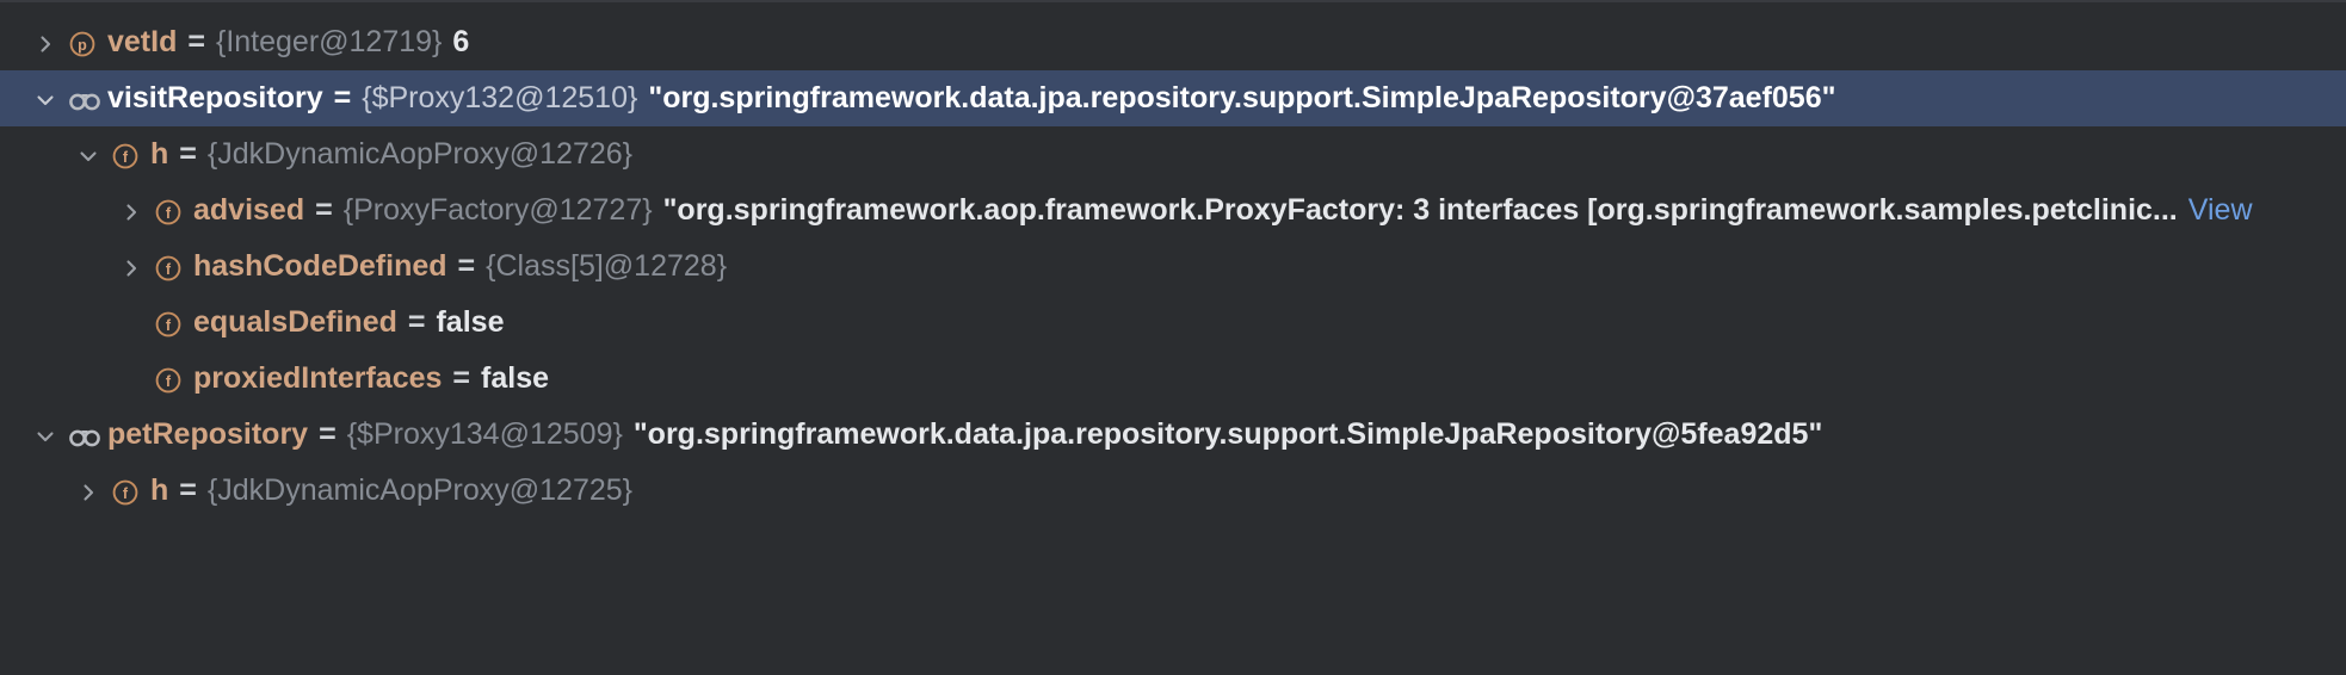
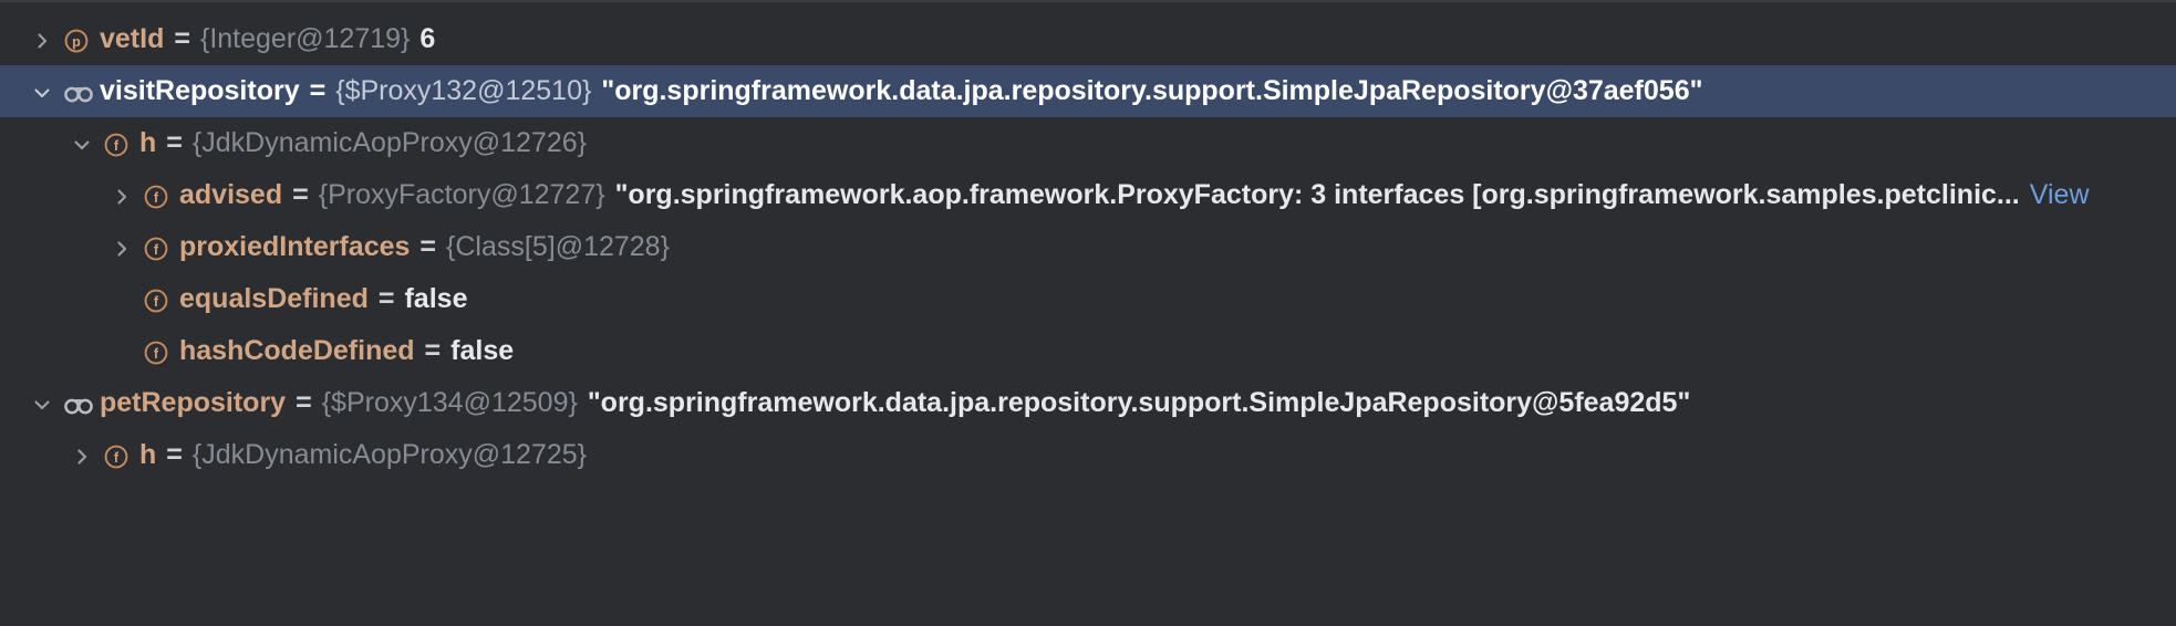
  p
  vetId = {Integer@12719} 6
  visitRepository = {$Proxy132@12510} "org.springframework.data.jpa.repository.support.SimpleJpaRepository@37aef056"
  f
  h = {JdkDynamicAopProxy@12726}
  f
  advised = {ProxyFactory@12727} "org.springframework.aop.framework.ProxyFactory: 3 interfaces [org.springframework.samples.petclinic... View
  f
- hashCodeDefined = {Class[5]@12728}
+ proxiedInterfaces = {Class[5]@12728}
  f
  equalsDefined = false
  f
- proxiedInterfaces = false
+ hashCodeDefined = false
  petRepository = {$Proxy134@12509} "org.springframework.data.jpa.repository.support.SimpleJpaRepository@5fea92d5"
  f
  h = {JdkDynamicAopProxy@12725}
